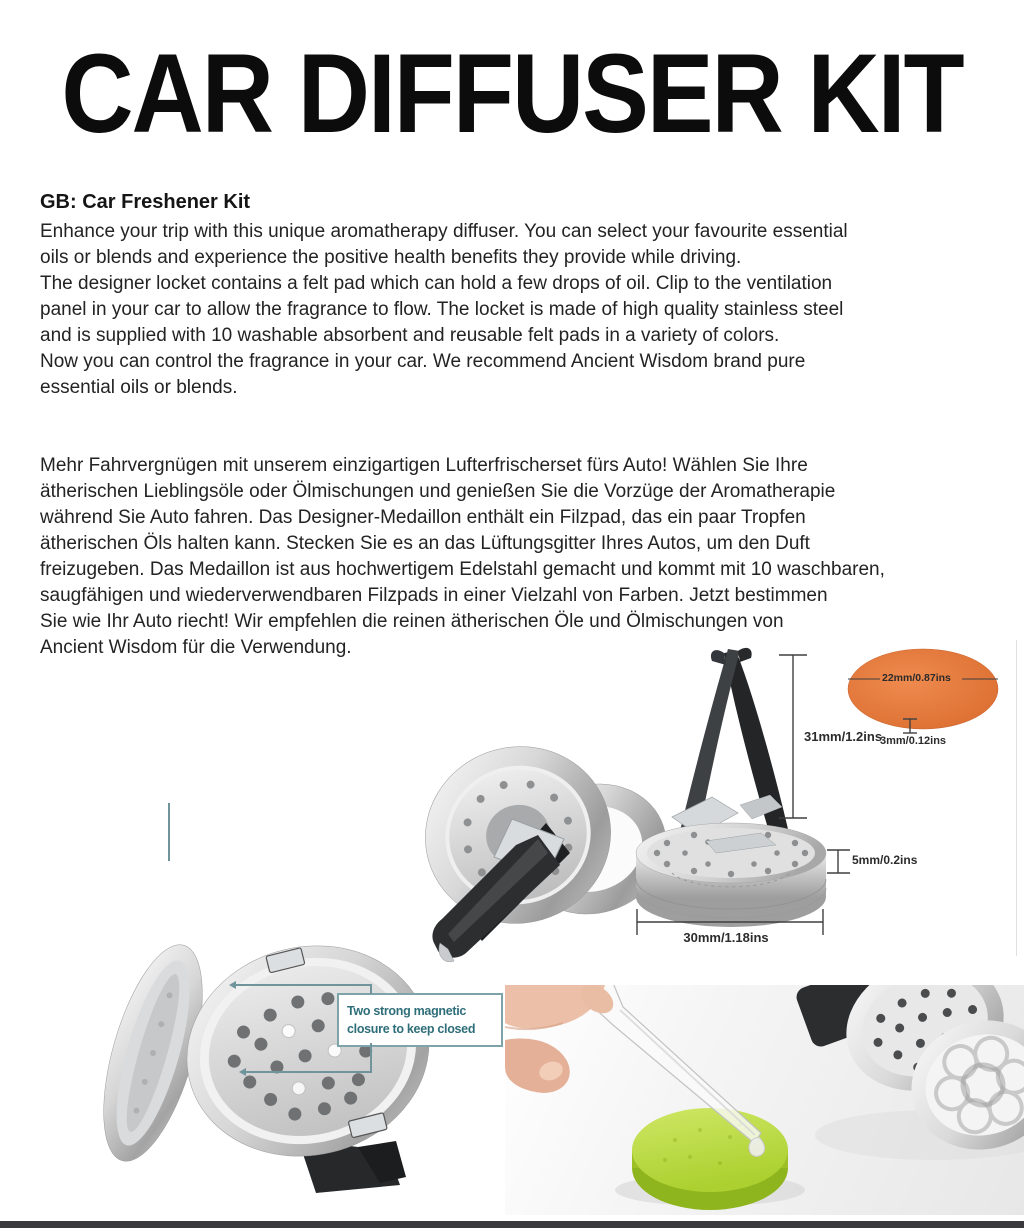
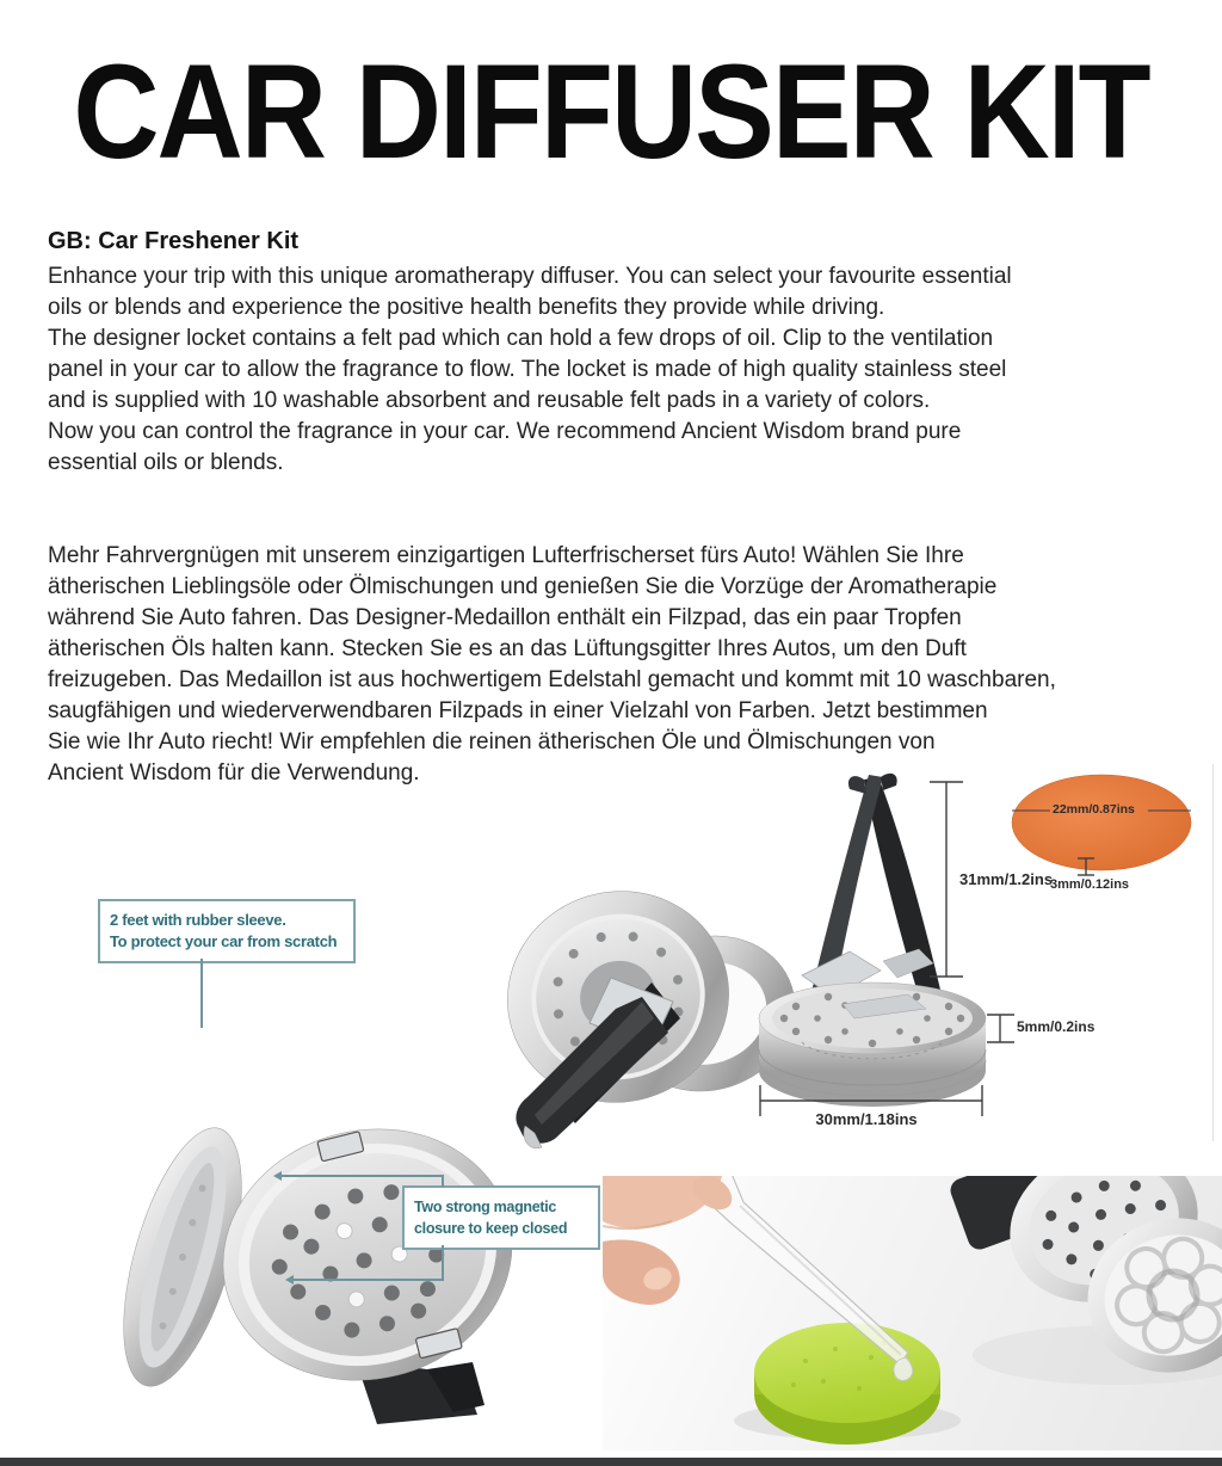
  CAR DIFFUSER KIT
  GB: Car Freshener Kit
  Enhance your trip with this unique aromatherapy diffuser. You can select your favourite essential
  oils or blends and experience the positive health benefits they provide while driving.
  The designer locket contains a felt pad which can hold a few drops of oil. Clip to the ventilation
  panel in your car to allow the fragrance to flow. The locket is made of high quality stainless steel
  and is supplied with 10 washable absorbent and reusable felt pads in a variety of colors.
  Now you can control the fragrance in your car. We recommend Ancient Wisdom brand pure
  essential oils or blends.
  Mehr Fahrvergnügen mit unserem einzigartigen Lufterfrischerset fürs Auto! Wählen Sie Ihre
  ätherischen Lieblingsöle oder Ölmischungen und genießen Sie die Vorzüge der Aromatherapie
  während Sie Auto fahren. Das Designer-Medaillon enthält ein Filzpad, das ein paar Tropfen
  ätherischen Öls halten kann. Stecken Sie es an das Lüftungsgitter Ihres Autos, um den Duft
  freizugeben. Das Medaillon ist aus hochwertigem Edelstahl gemacht und kommt mit 10 waschbaren,
  saugfähigen und wiederverwendbaren Filzpads in einer Vielzahl von Farben. Jetzt bestimmen
  Sie wie Ihr Auto riecht! Wir empfehlen die reinen ätherischen Öle und Ölmischungen von
  Ancient Wisdom für die Verwendung.
+ 2 feet with rubber sleeve.
+ To protect your car from scratch
  31mm/1.2ins
  22mm/0.87ins
  3mm/0.12ins
  5mm/0.2ins
  30mm/1.18ins
  Two strong magnetic
  closure to keep closed
